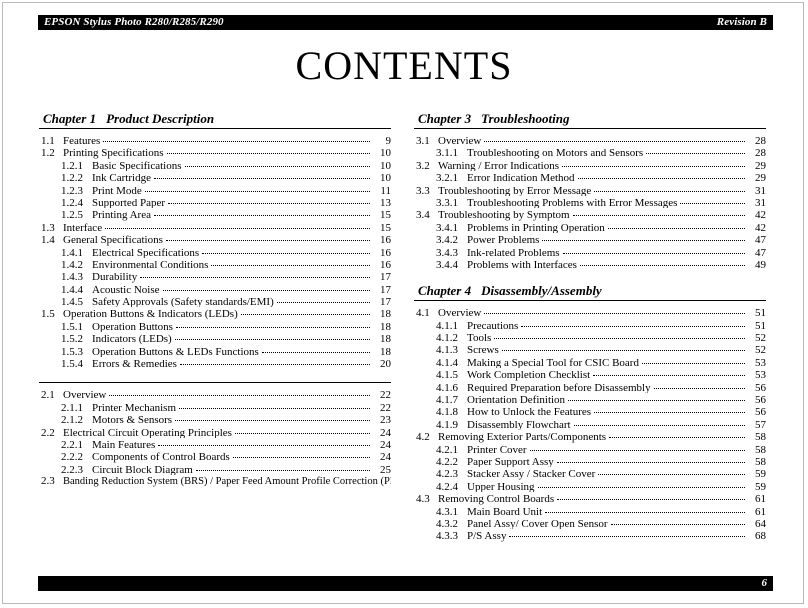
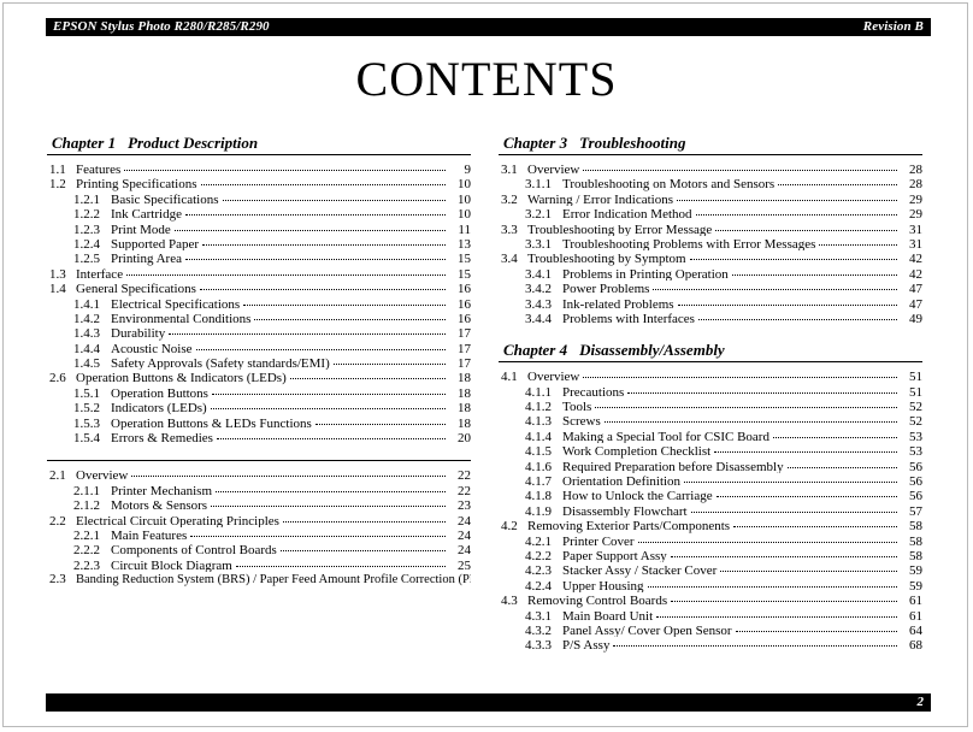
  EPSON Stylus Photo R280/R285/R290
  Revision B
  CONTENTS
  Chapter 1 Product Description
  1.1
  Features
  9
  1.2
  Printing Specifications
  10
  1.2.1
  Basic Specifications
  10
  1.2.2
  Ink Cartridge
  10
  1.2.3
  Print Mode
  11
  1.2.4
  Supported Paper
  13
  1.2.5
  Printing Area
  15
  1.3
  Interface
  15
  1.4
  General Specifications
  16
  1.4.1
  Electrical Specifications
  16
  1.4.2
  Environmental Conditions
  16
  1.4.3
  Durability
  17
  1.4.4
  Acoustic Noise
  17
  1.4.5
  Safety Approvals (Safety standards/EMI)
  17
- 1.5
+ 2.6
  Operation Buttons & Indicators (LEDs)
  18
  1.5.1
  Operation Buttons
  18
  1.5.2
  Indicators (LEDs)
  18
  1.5.3
  Operation Buttons & LEDs Functions
  18
  1.5.4
  Errors & Remedies
  20
  2.1
  Overview
  22
  2.1.1
  Printer Mechanism
  22
  2.1.2
  Motors & Sensors
  23
  2.2
  Electrical Circuit Operating Principles
  24
  2.2.1
  Main Features
  24
  2.2.2
  Components of Control Boards
  24
  2.2.3
  Circuit Block Diagram
  25
  2.3
  Banding Reduction System (BRS) / Paper Feed Amount Profile Correction (P
  Chapter 3 Troubleshooting
  3.1
  Overview
  28
  3.1.1
  Troubleshooting on Motors and Sensors
  28
  3.2
  Warning / Error Indications
  29
  3.2.1
  Error Indication Method
  29
  3.3
  Troubleshooting by Error Message
  31
  3.3.1
  Troubleshooting Problems with Error Messages
  31
  3.4
  Troubleshooting by Symptom
  42
  3.4.1
  Problems in Printing Operation
  42
  3.4.2
  Power Problems
  47
  3.4.3
  Ink-related Problems
  47
  3.4.4
  Problems with Interfaces
  49
  Chapter 4 Disassembly/Assembly
  4.1
  Overview
  51
  4.1.1
  Precautions
  51
  4.1.2
  Tools
  52
  4.1.3
  Screws
  52
  4.1.4
  Making a Special Tool for CSIC Board
  53
  4.1.5
  Work Completion Checklist
  53
  4.1.6
  Required Preparation before Disassembly
  56
  4.1.7
  Orientation Definition
  56
  4.1.8
- How to Unlock the Features
+ How to Unlock the Carriage
  56
  4.1.9
  Disassembly Flowchart
  57
  4.2
  Removing Exterior Parts/Components
  58
  4.2.1
  Printer Cover
  58
  4.2.2
  Paper Support Assy
  58
  4.2.3
  Stacker Assy / Stacker Cover
  59
  4.2.4
  Upper Housing
  59
  4.3
  Removing Control Boards
  61
  4.3.1
  Main Board Unit
  61
  4.3.2
  Panel Assy/ Cover Open Sensor
  64
  4.3.3
  P/S Assy
  68
- 6
+ 2
